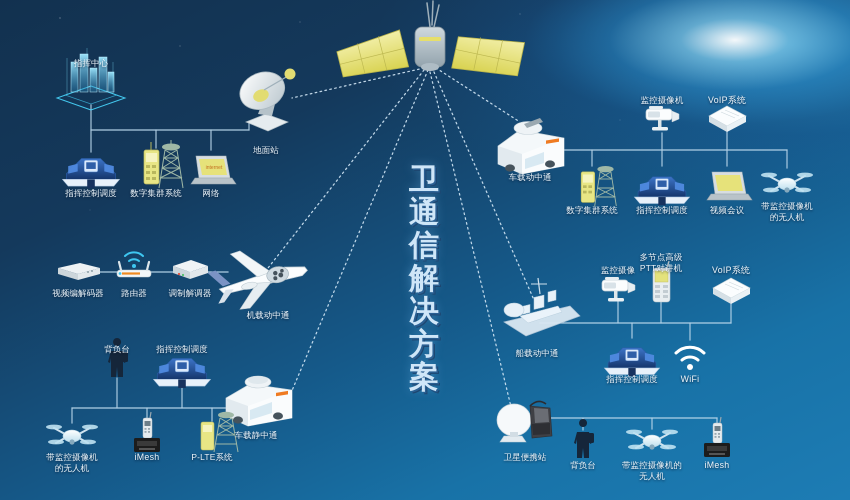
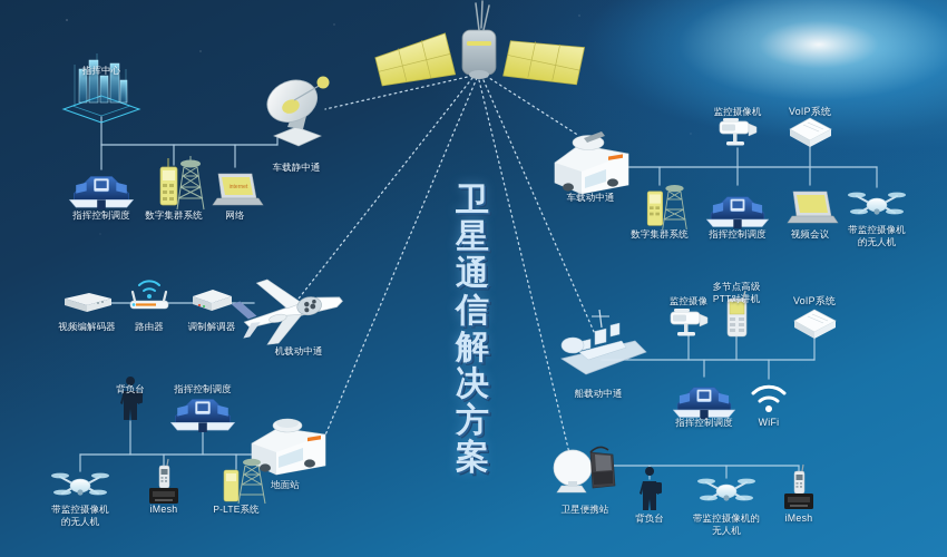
  卫
+ 星
  通
  信
  解
  决
  方
  案
  指挥中心
- 地面站
+ 车载静中通
  指挥控制调度
  数字集群系统
  网络
  视频编解码器
  路由器
  调制解调器
  机载动中通
  背负台
  指挥控制调度
- 车载静中通
+ 地面站
  带监控摄像机
  的无人机
  iMesh
  P-LTE系统
  车载动中通
  监控摄像机
  VoIP系统
  数字集群系统
  指挥控制调度
  视频会议
  带监控摄像机
  的无人机
  船载动中通
  监控摄像
  多节点高级
  PTT对讲机
  VoIP系统
  指挥控制调度
  WiFi
  卫星便携站
  背负台
  带监控摄像机的
  无人机
  iMesh
